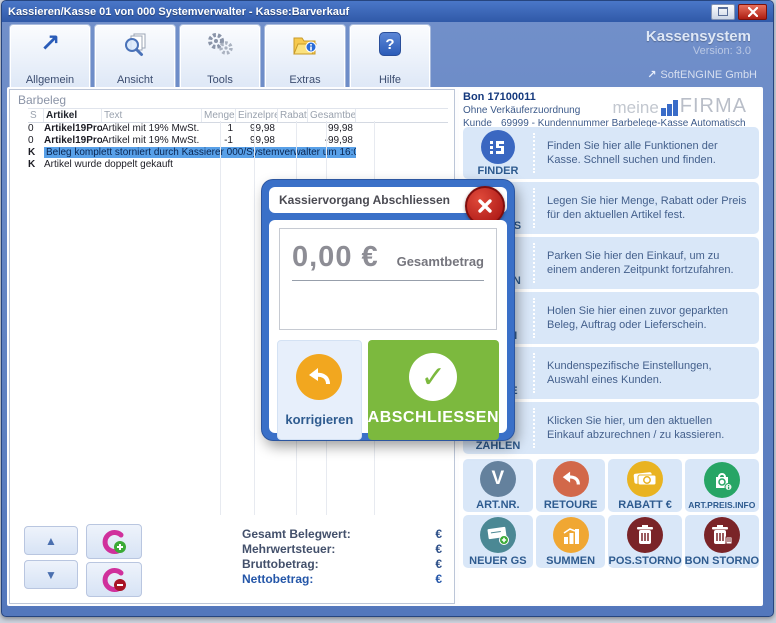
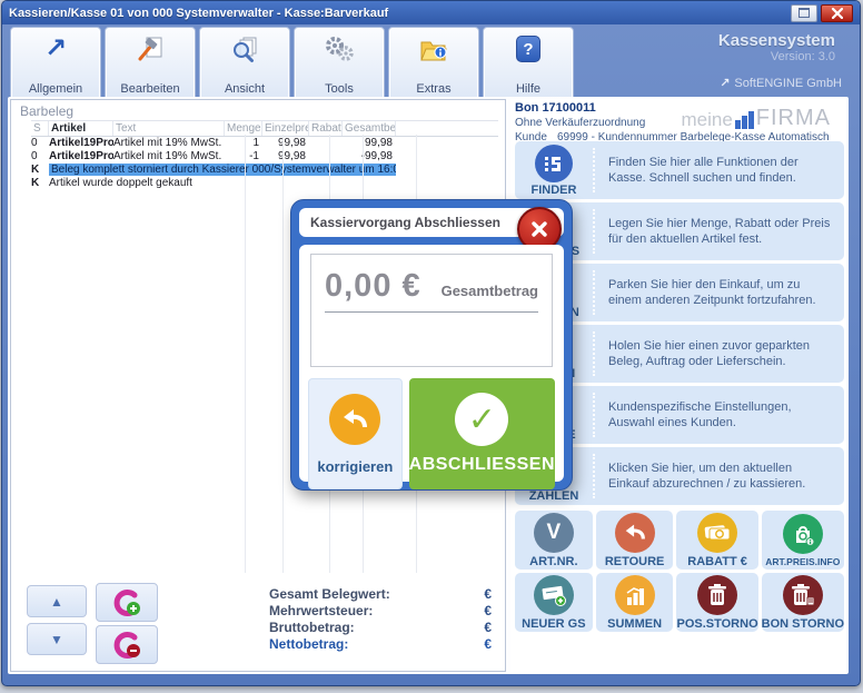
  Kassieren/Kasse 01 von 000 Systemverwalter - Kasse:Barverkauf
  ↗
  Allgemein
+ Bearbeiten
  Ansicht
  Tools
  Extras
  ?
  Hilfe
  Kassensystem
  Version: 3.0
  ↗
  SoftENGINE GmbH
  Barbeleg
  S
  Artikel
  Text
  Menge
  Einzelpre
  Rabat
  0
  Artikel19Pro
  Artikel mit 19% MwSt.
  1
  99,98
  99,98
  0
  Artikel19Pro
  Artikel mit 19% MwSt.
  -1
  99,98
  99,98
  K
  Beleg komplett storniert durch Kassierer 000/Systemveralterm 16:
  K
  Artikel wurde doppelt gekauft
  ▲
  ▼
  Gesamt Belegwert:
  €
  Mehrwertsteuer:
  €
  Bruttobetrag:
  €
  Nettobetrag:
  €
  Bon 17100011
  Ohne Verkäuferzuordnung
  Kunde 69999 - Kundennummer Barbelege-Kasse Automatisch
  meine
  FIRMA
  FINDER
  Finden Sie hier alle Funktionen der Kasse. Schnell suchen und finden.
  Legen Sie hier Menge, Rabatt oder Preis für den aktuellen Artikel fest.
  Parken Sie hier den Einkauf, um zu einem anderen Zeitpunkt fortzufahren.
  Holen Sie hier einen zuvor geparkten Beleg, Auftrag oder Lieferschein.
  Kundenspezifische Einstellungen, Auswahl eines Kunden.
  ZAHLEN
  Klicken Sie hier, um den aktuellen Einkauf abzurechnen / zu kassieren.
  V
  ART.NR.
  RETOURE
  RABATT €
  ART.PREIS.INFO
  NEUER GS
  SUMMEN
  POS.STORNO
  BON STORNO
  Kassiervorgang Abschliessen
  0,00 €
  Gesamtbetrag
  korrigieren
  ✓
  ABSCHLIESSEN
